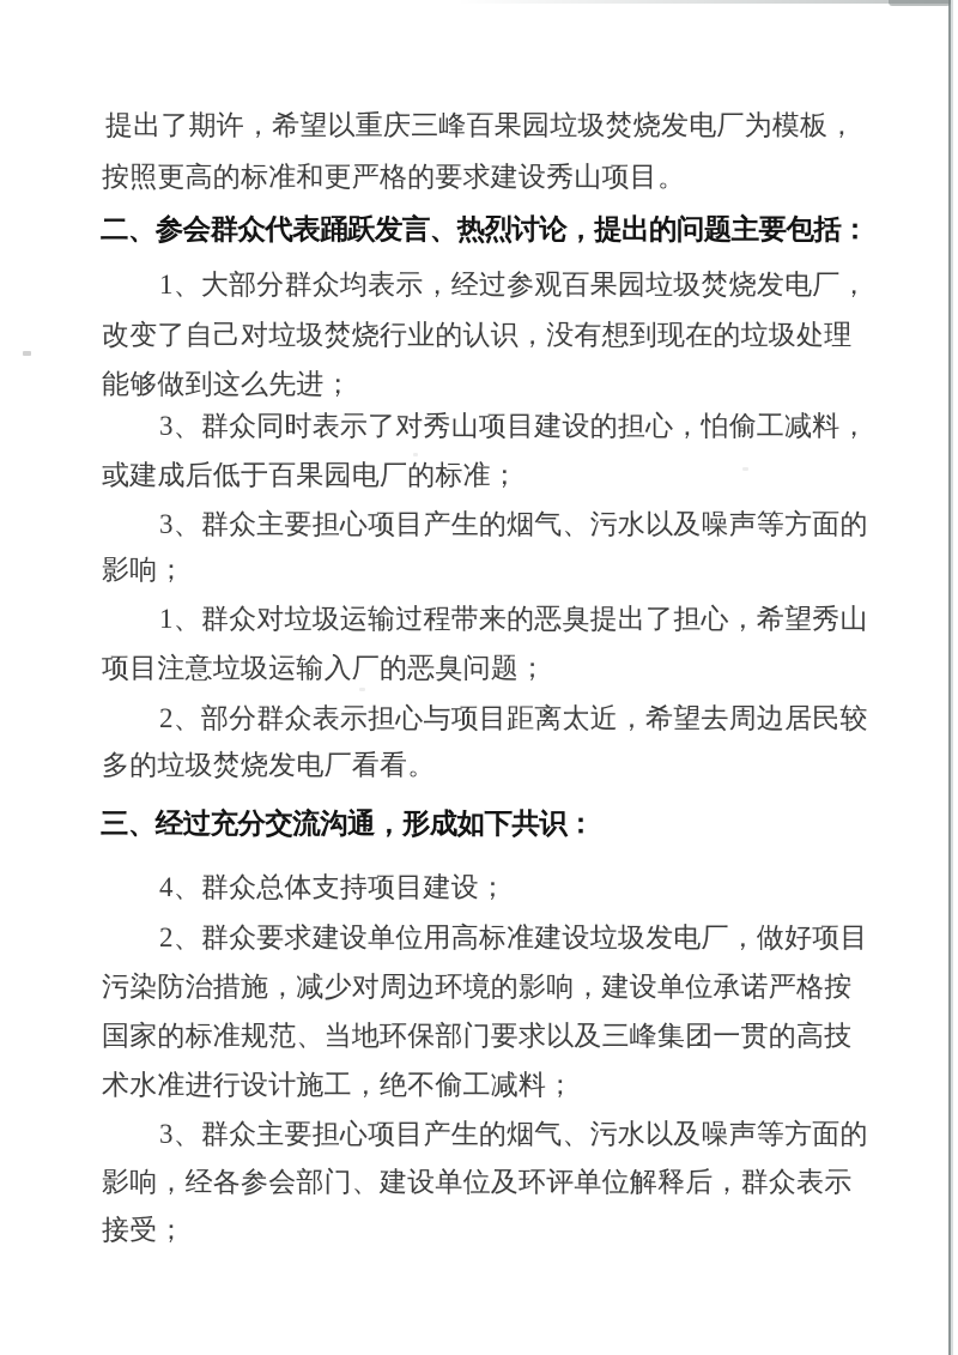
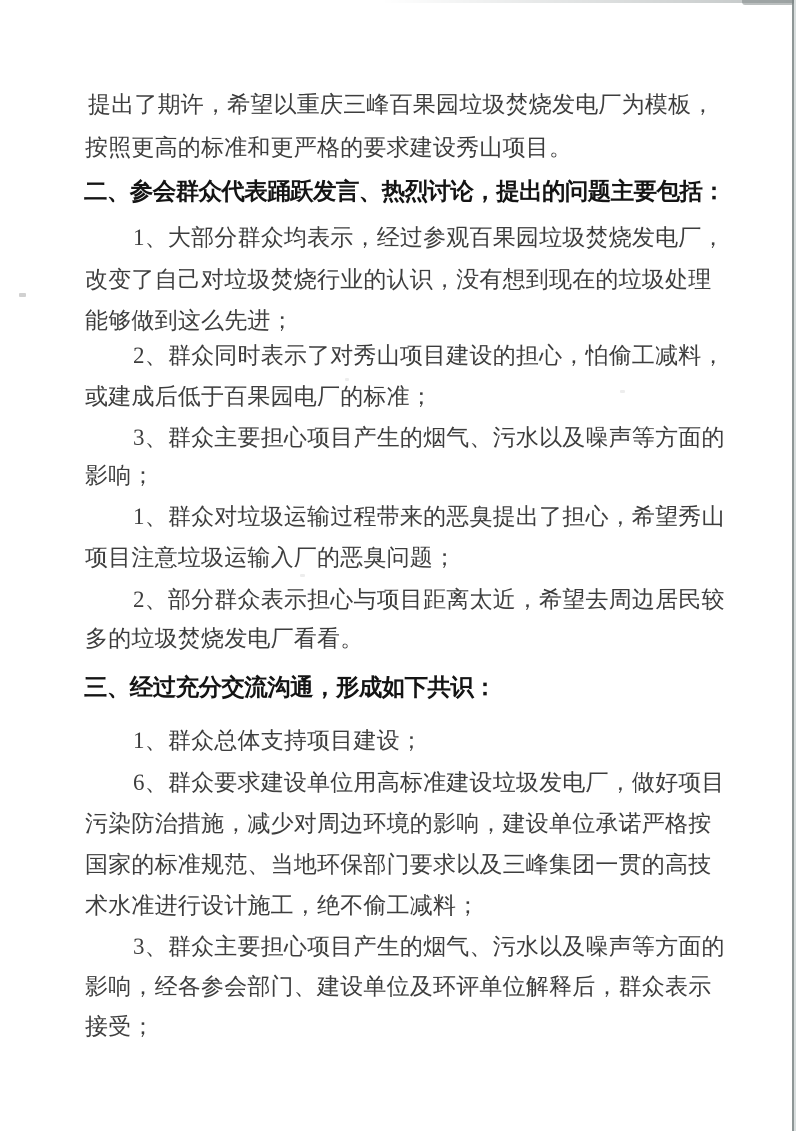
  提出了期许，希望以重庆三峰百果园垃圾焚烧发电厂为模板，
  按照更高的标准和更严格的要求建设秀山项目。
  二、参会群众代表踊跃发言、热烈讨论，提出的问题主要包括：
  1、大部分群众均表示，经过参观百果园垃圾焚烧发电厂，
  改变了自己对垃圾焚烧行业的认识，没有想到现在的垃圾处理
  能够做到这么先进；
- 3、群众同时表示了对秀山项目建设的担心，怕偷工减料，
+ 2、群众同时表示了对秀山项目建设的担心，怕偷工减料，
  或建成后低于百果园电厂的标准；
  3、群众主要担心项目产生的烟气、污水以及噪声等方面的
  影响；
  1、群众对垃圾运输过程带来的恶臭提出了担心，希望秀山
  项目注意垃圾运输入厂的恶臭问题；
  2、部分群众表示担心与项目距离太近，希望去周边居民较
  多的垃圾焚烧发电厂看看。
  三、经过充分交流沟通，形成如下共识：
- 4、群众总体支持项目建设；
+ 1、群众总体支持项目建设；
- 2、群众要求建设单位用高标准建设垃圾发电厂，做好项目
+ 6、群众要求建设单位用高标准建设垃圾发电厂，做好项目
  污染防治措施，减少对周边环境的影响，建设单位承诺严格按
  国家的标准规范、当地环保部门要求以及三峰集团一贯的高技
  术水准进行设计施工，绝不偷工减料；
  3、群众主要担心项目产生的烟气、污水以及噪声等方面的
  影响，经各参会部门、建设单位及环评单位解释后，群众表示
  接受；
